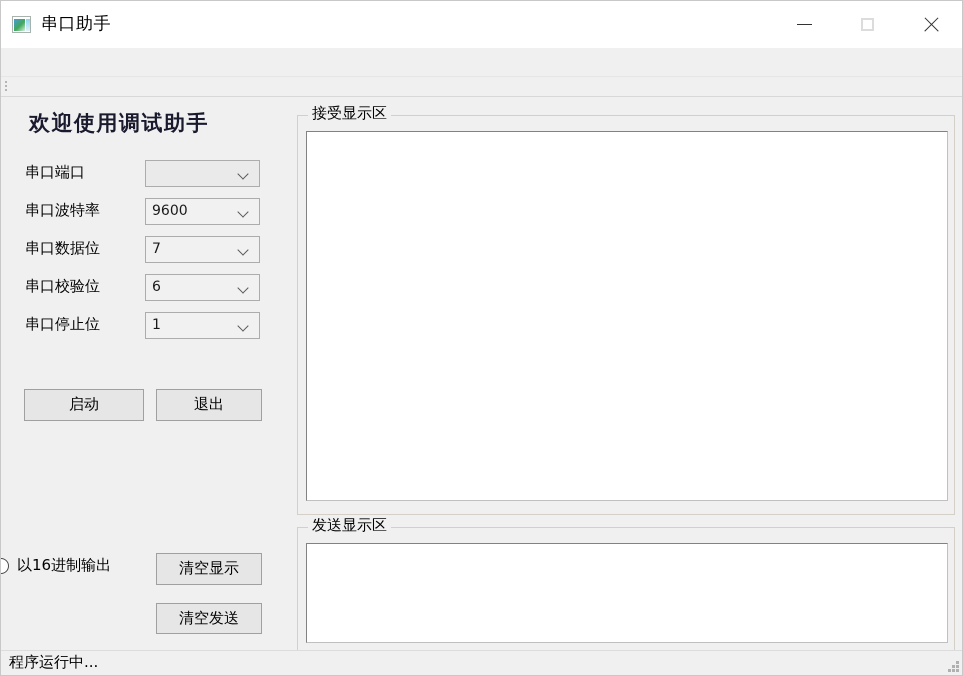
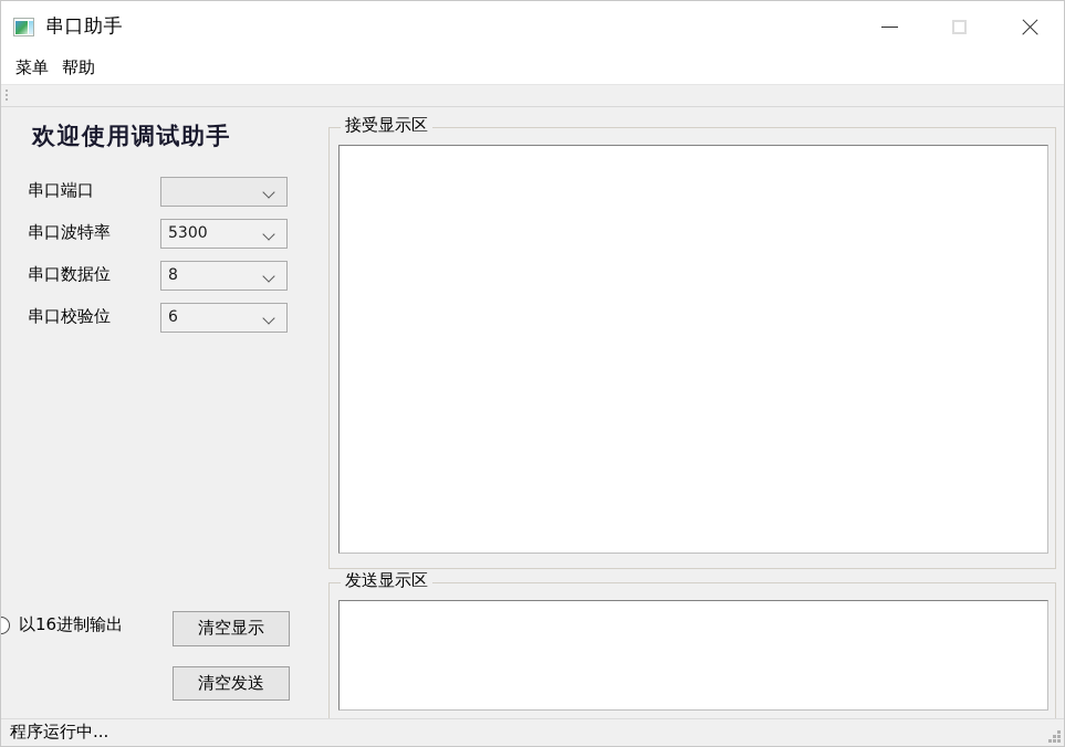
  串口助手
+ 菜单
+ 帮助
  欢迎使用调试助手
  串口端口
  串口波特率
- 9600
+ 5300
  串口数据位
- 7
+ 8
  串口校验位
  6
- 串口停止位
- 1
- 启动
- 退出
  以16进制输出
  清空显示
  接受显示区
  发送显示区
  清空发送
  程序运行中...
